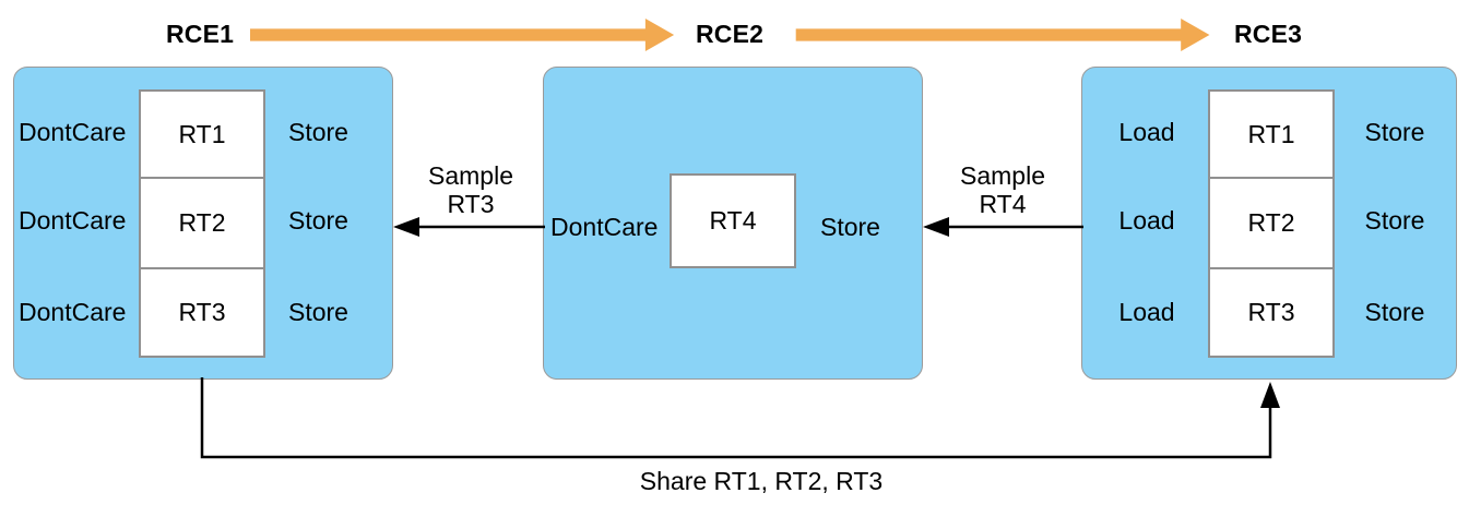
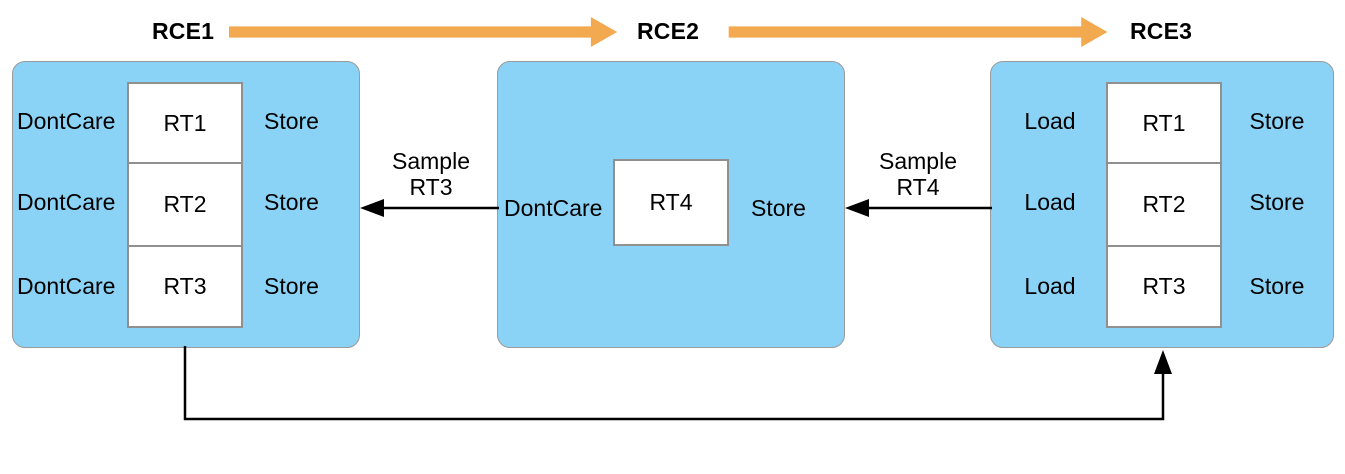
  RCE1
  RCE2
  RCE3
  DontCare
  DontCare
  DontCare
  RT1
  RT2
  RT3
  Store
  Store
  Store
  DontCare
  RT4
  Store
  Load
  Load
  Load
  RT1
  RT2
  RT3
  Store
  Store
  Store
  Sample
  RT3
  Sample
  RT4
- Share RT1, RT2, RT3
